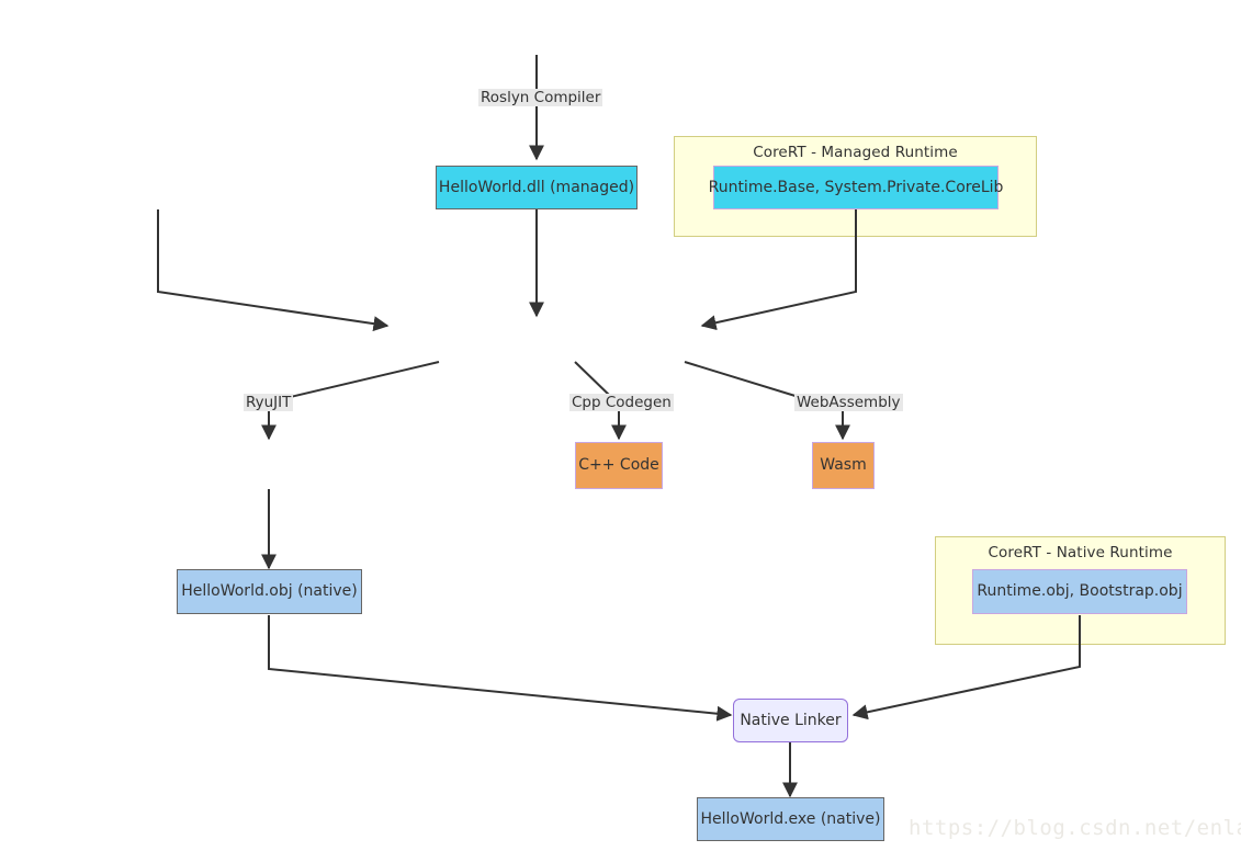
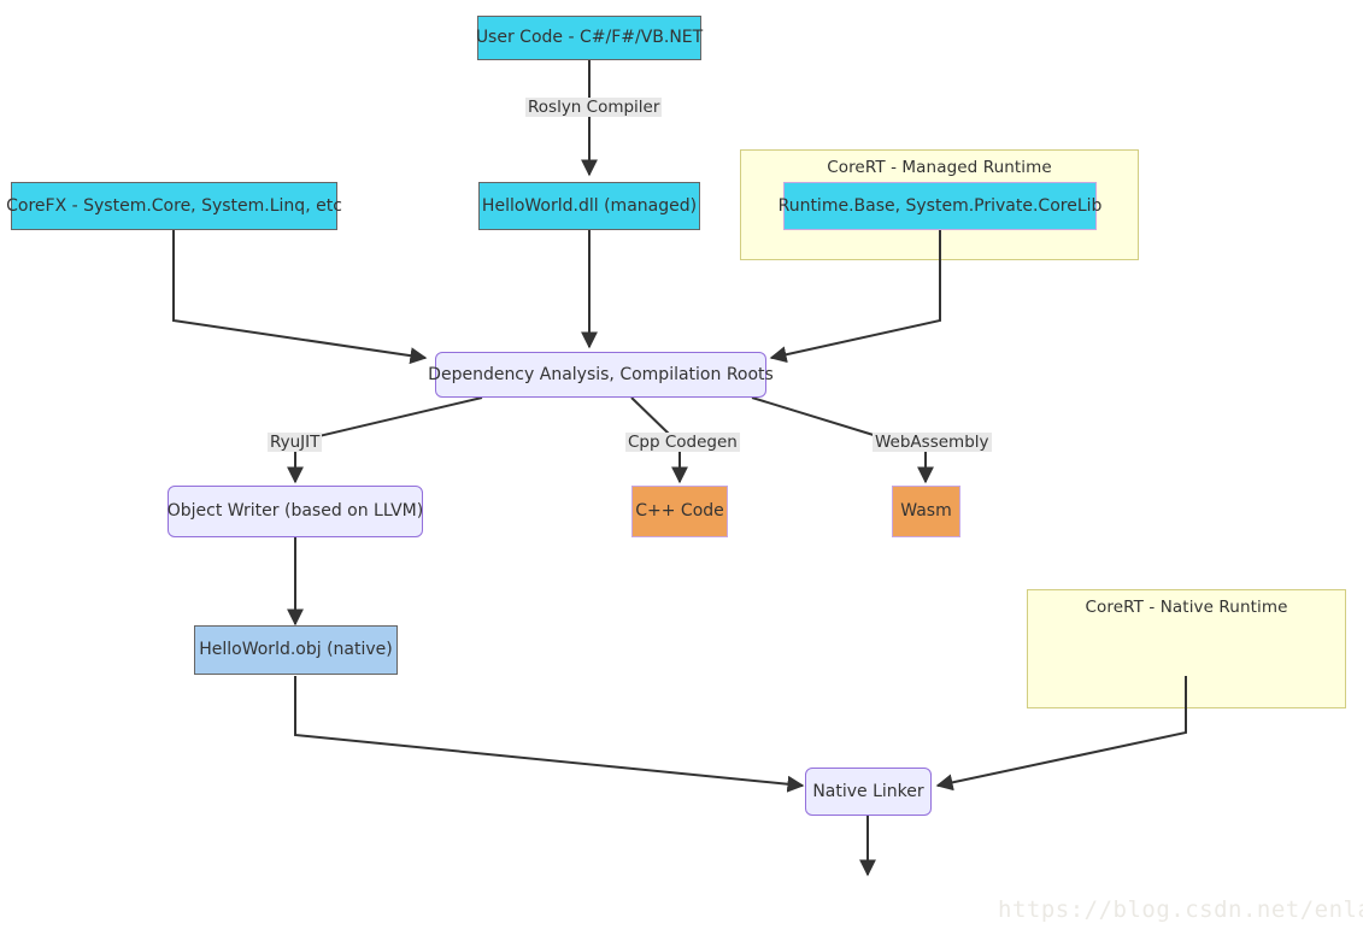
  CoreRT - Managed Runtime
  CoreRT - Native Runtime
+ User Code - C#/F#/VB.NET
+ CoreFX - System.Core, System.Linq, etc
  HelloWorld.dll (managed)
  Runtime.Base, System.Private.CoreLib
+ Dependency Analysis, Compilation Roots
+ Object Writer (based on LLVM)
  C++ Code
  Wasm
  HelloWorld.obj (native)
- Runtime.obj, Bootstrap.obj
  Native Linker
- HelloWorld.exe (native)
  Roslyn Compiler
  RyuJIT
  Cpp Codegen
  WebAssembly
  https://blog.csdn.net/enl
